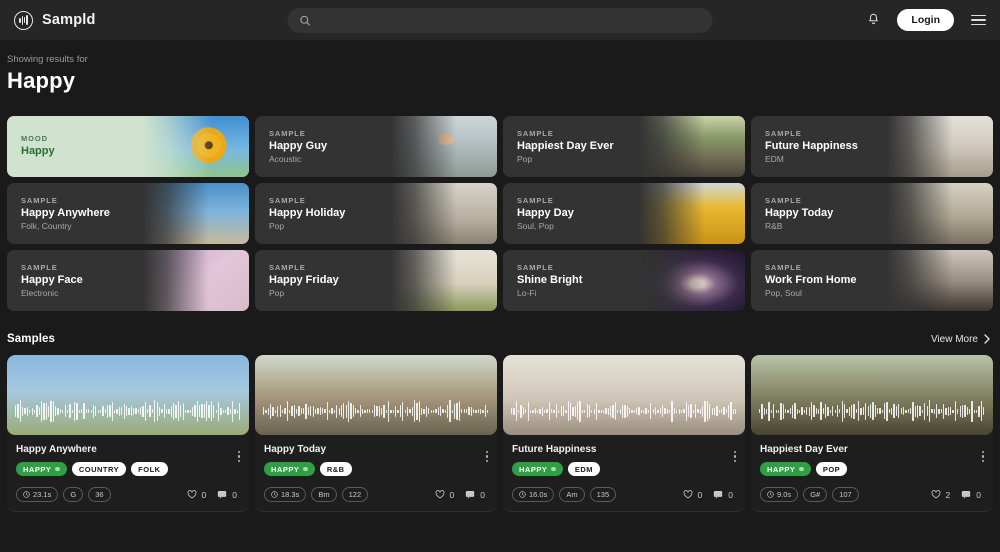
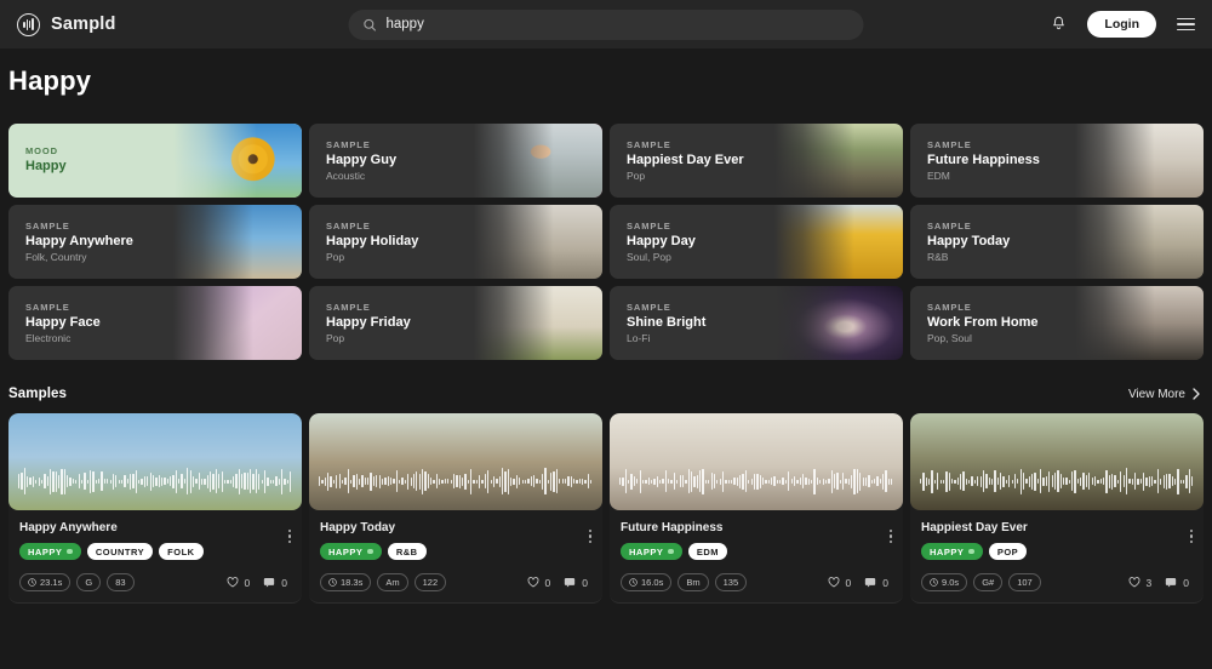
  Sampld
+ happy
  Login
- Showing results for
  Happy
  MOOD
  Happy
  SAMPLE
  Happy Guy
  Acoustic
  SAMPLE
  Happiest Day Ever
  Pop
  SAMPLE
  Future Happiness
  EDM
  SAMPLE
  Happy Anywhere
  Folk, Country
  SAMPLE
  Happy Holiday
  Pop
  SAMPLE
  Happy Day
  Soul, Pop
  SAMPLE
  Happy Today
  R&B
  SAMPLE
  Happy Face
  Electronic
  SAMPLE
  Happy Friday
  Pop
  SAMPLE
  Shine Bright
  Lo-Fi
  SAMPLE
  Work From Home
  Pop, Soul
  Samples
  View More
  Happy Anywhere
  HAPPY
  COUNTRY
  FOLK
  23.1s
  G
- 36
+ 83
  0
  0
  Happy Today
  HAPPY
  R&B
  18.3s
- Bm
+ Am
  122
  0
  0
  Future Happiness
  HAPPY
  EDM
  16.0s
- Am
+ Bm
  135
  0
  0
  Happiest Day Ever
  HAPPY
  POP
  9.0s
  G#
  107
- 2
+ 3
  0
